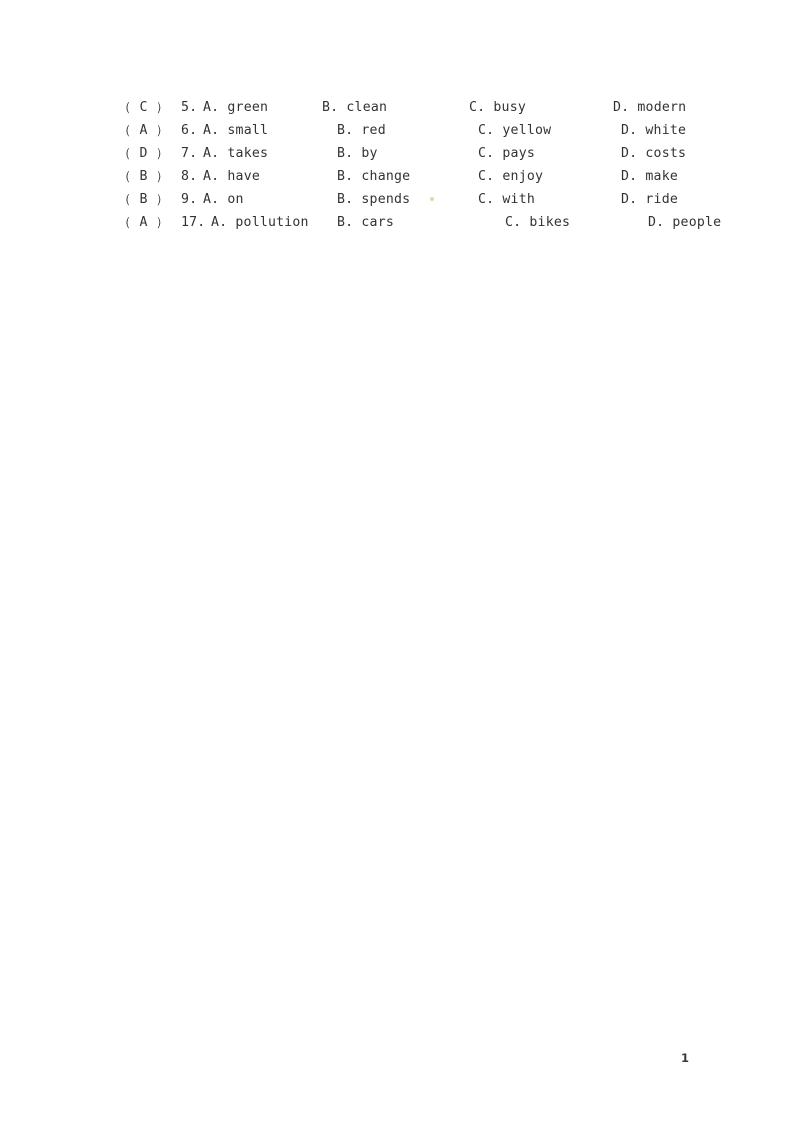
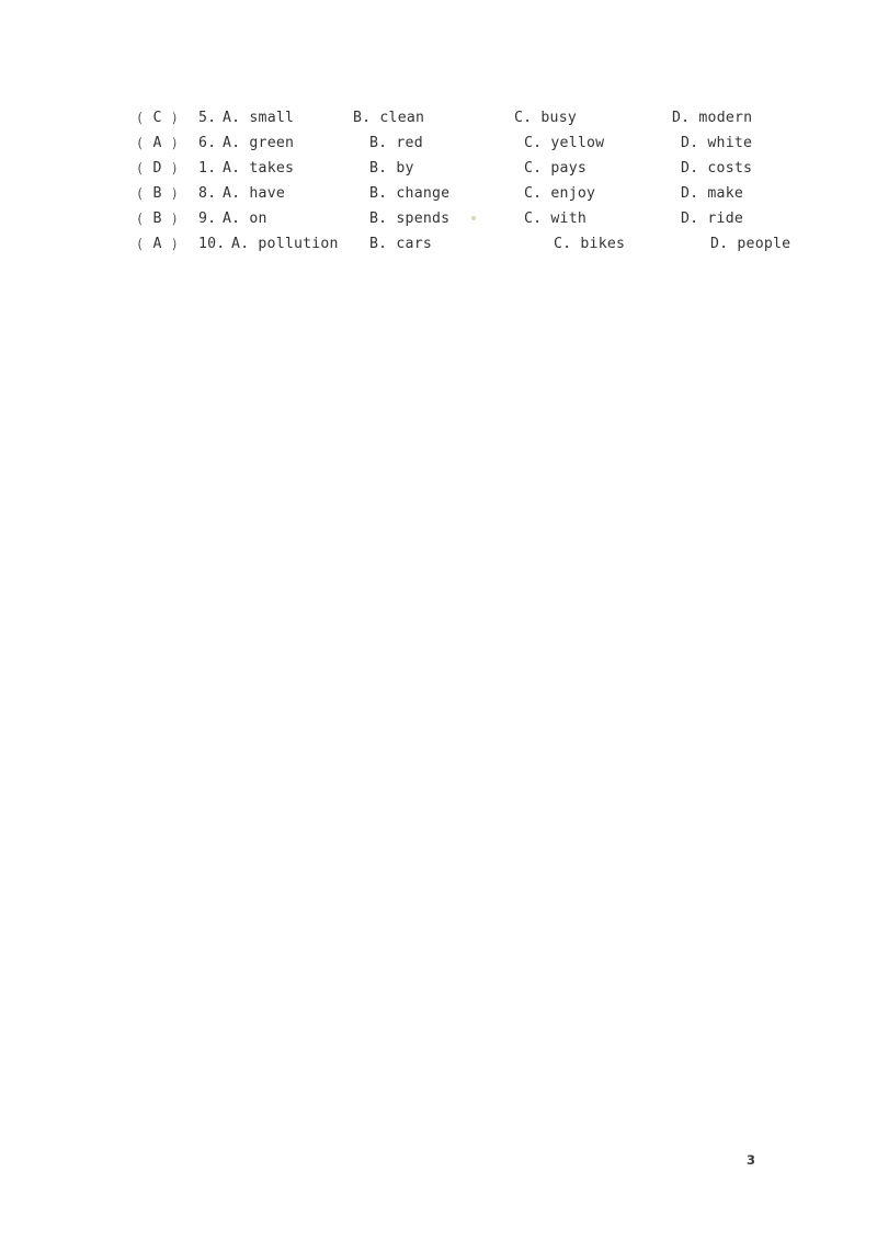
  （ C ）
  5.
- A. green
+ A. small
  B. clean
  C. busy
  D. modern
  （ A ）
  6.
- A. small
+ A. green
  B. red
  C. yellow
  D. white
  （ D ）
- 7.
+ 1.
  A. takes
  B. by
  C. pays
  D. costs
  （ B ）
  8.
  A. have
  B. change
  C. enjoy
  D. make
  （ B ）
  9.
  A. on
  B. spends
  C. with
  D. ride
  （ A ）
- 17.
+ 10.
  A. pollution
  B. cars
  C. bikes
  D. people
- 1
+ 3
